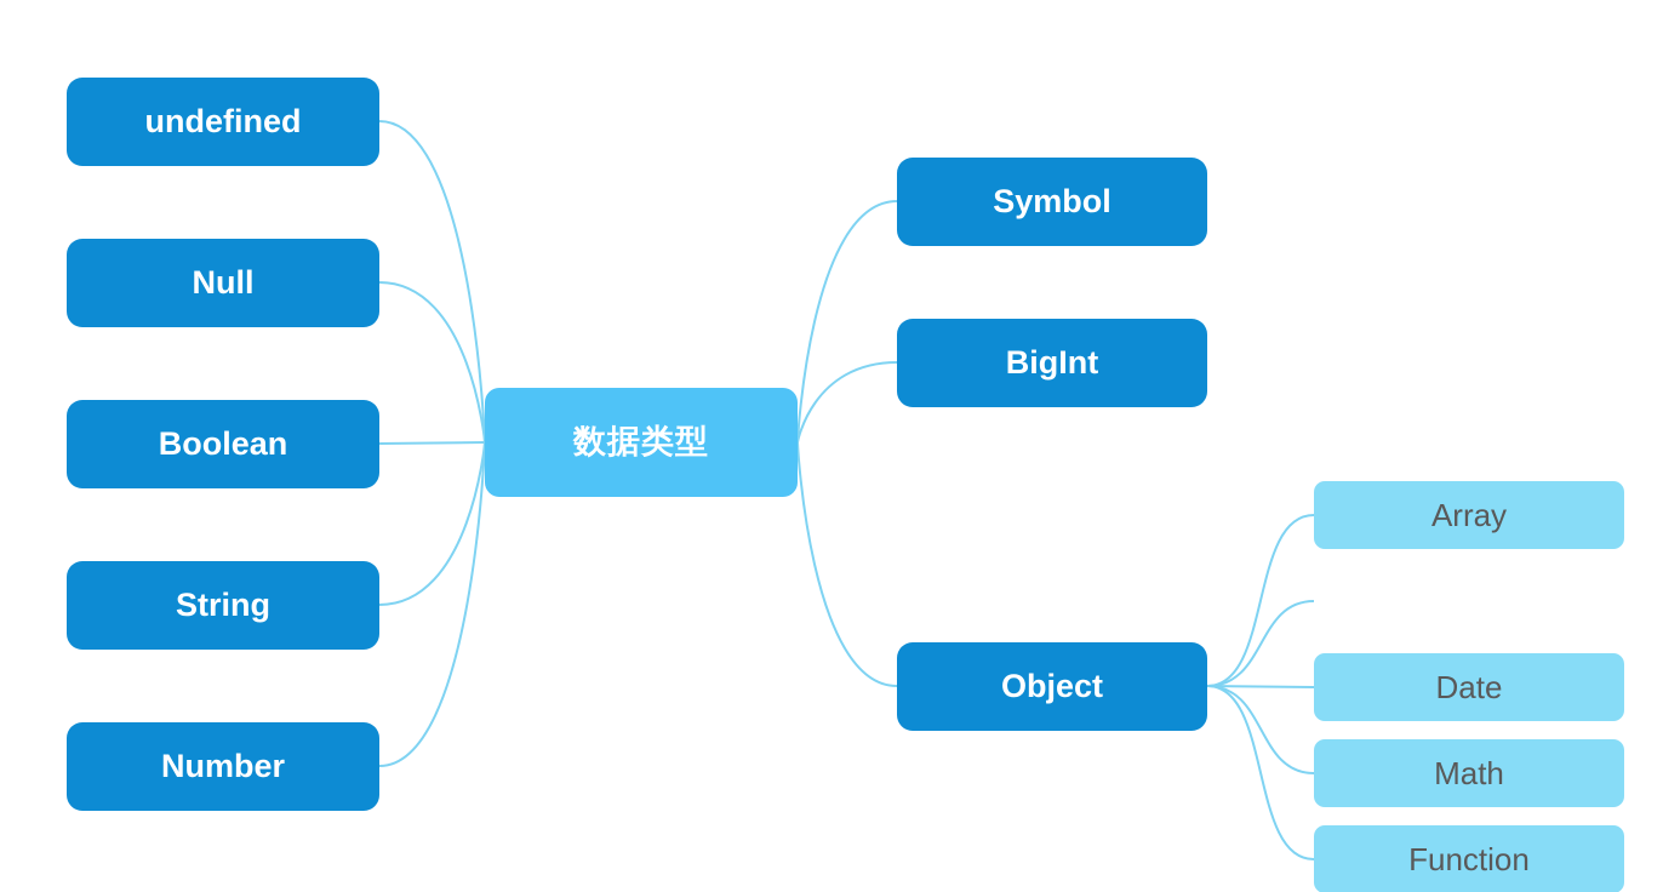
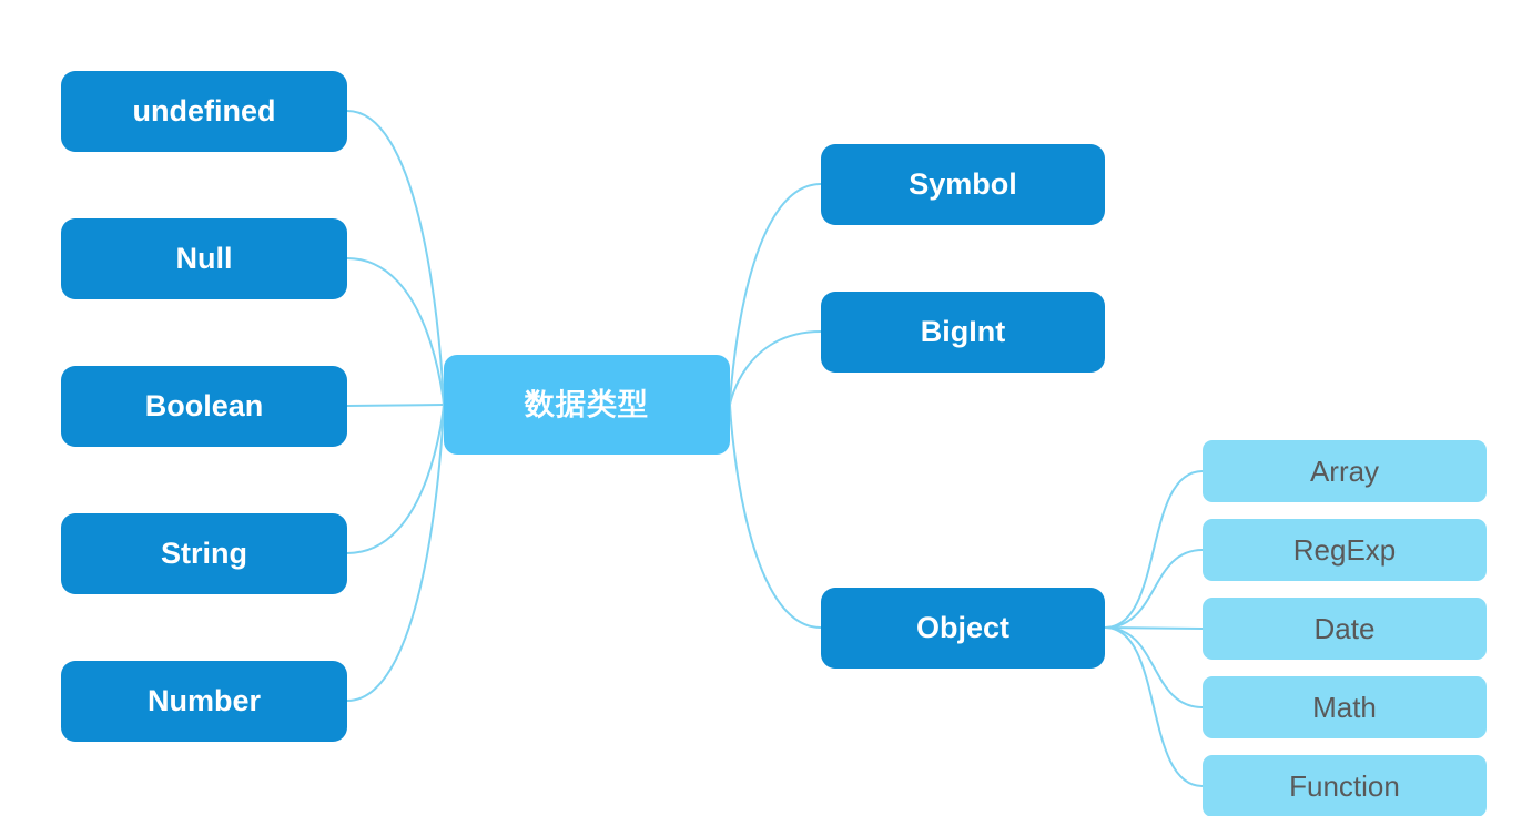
  数据类型
  undefined
  Null
  Boolean
  String
  Number
  Symbol
  BigInt
  Object
  Array
+ RegExp
  Date
  Math
  Function
